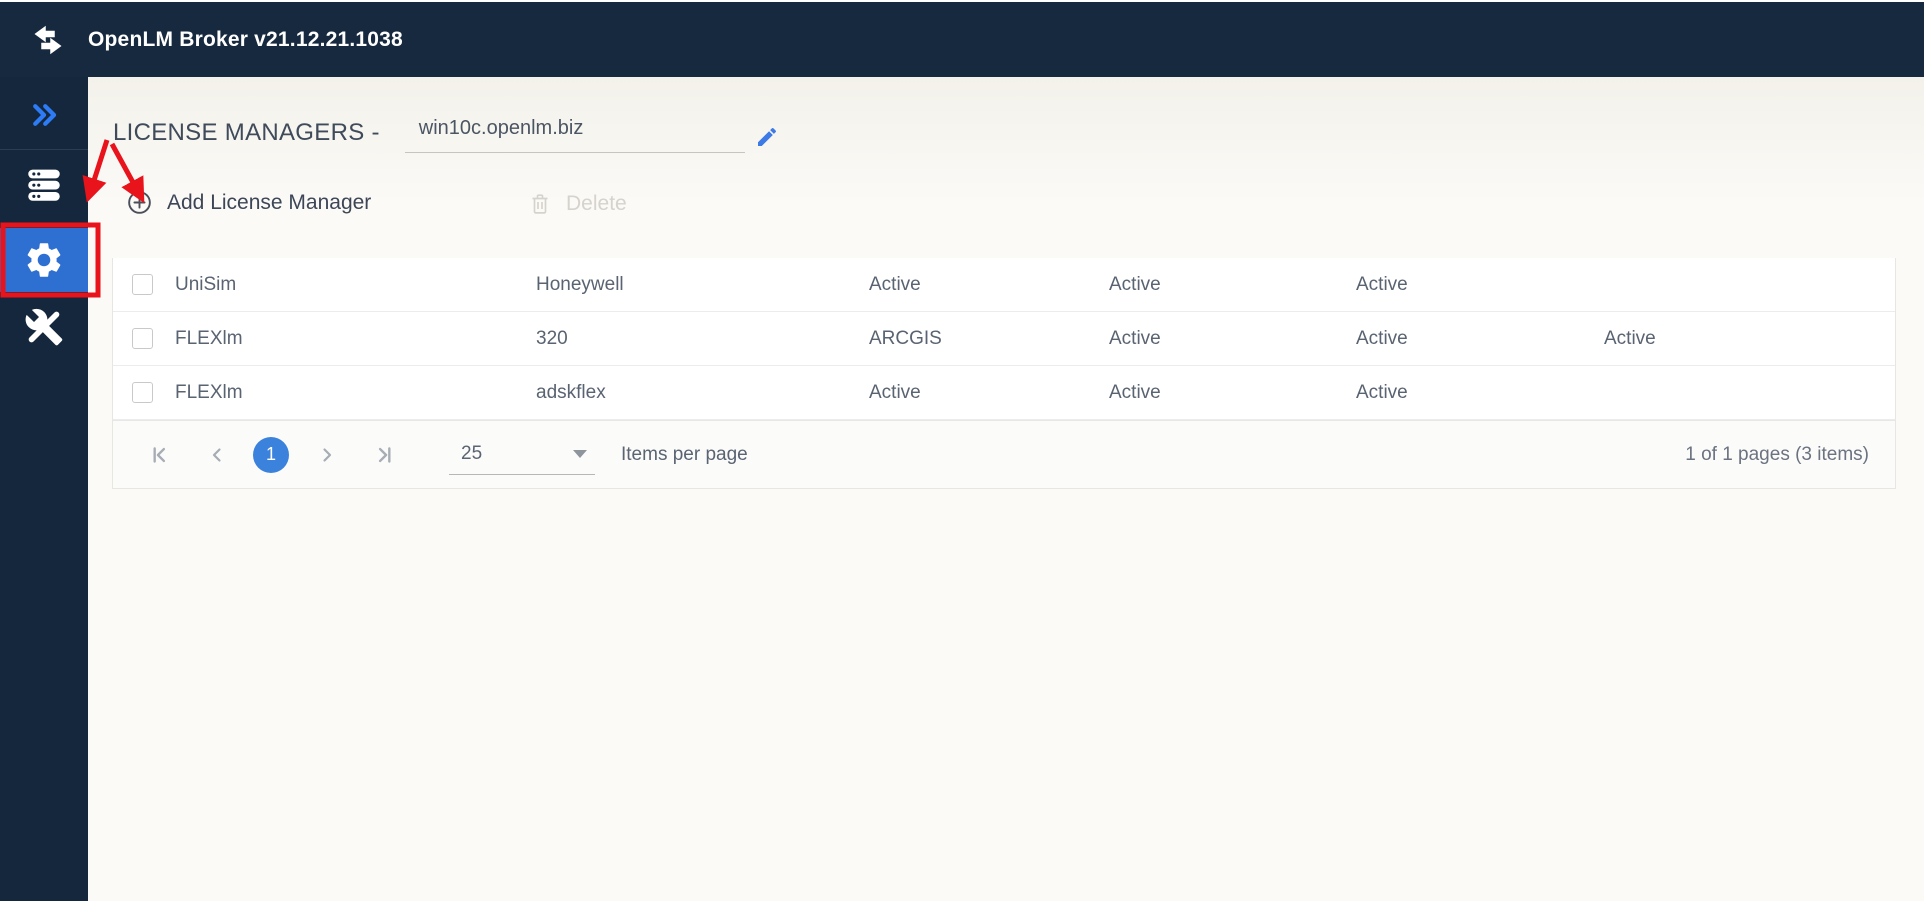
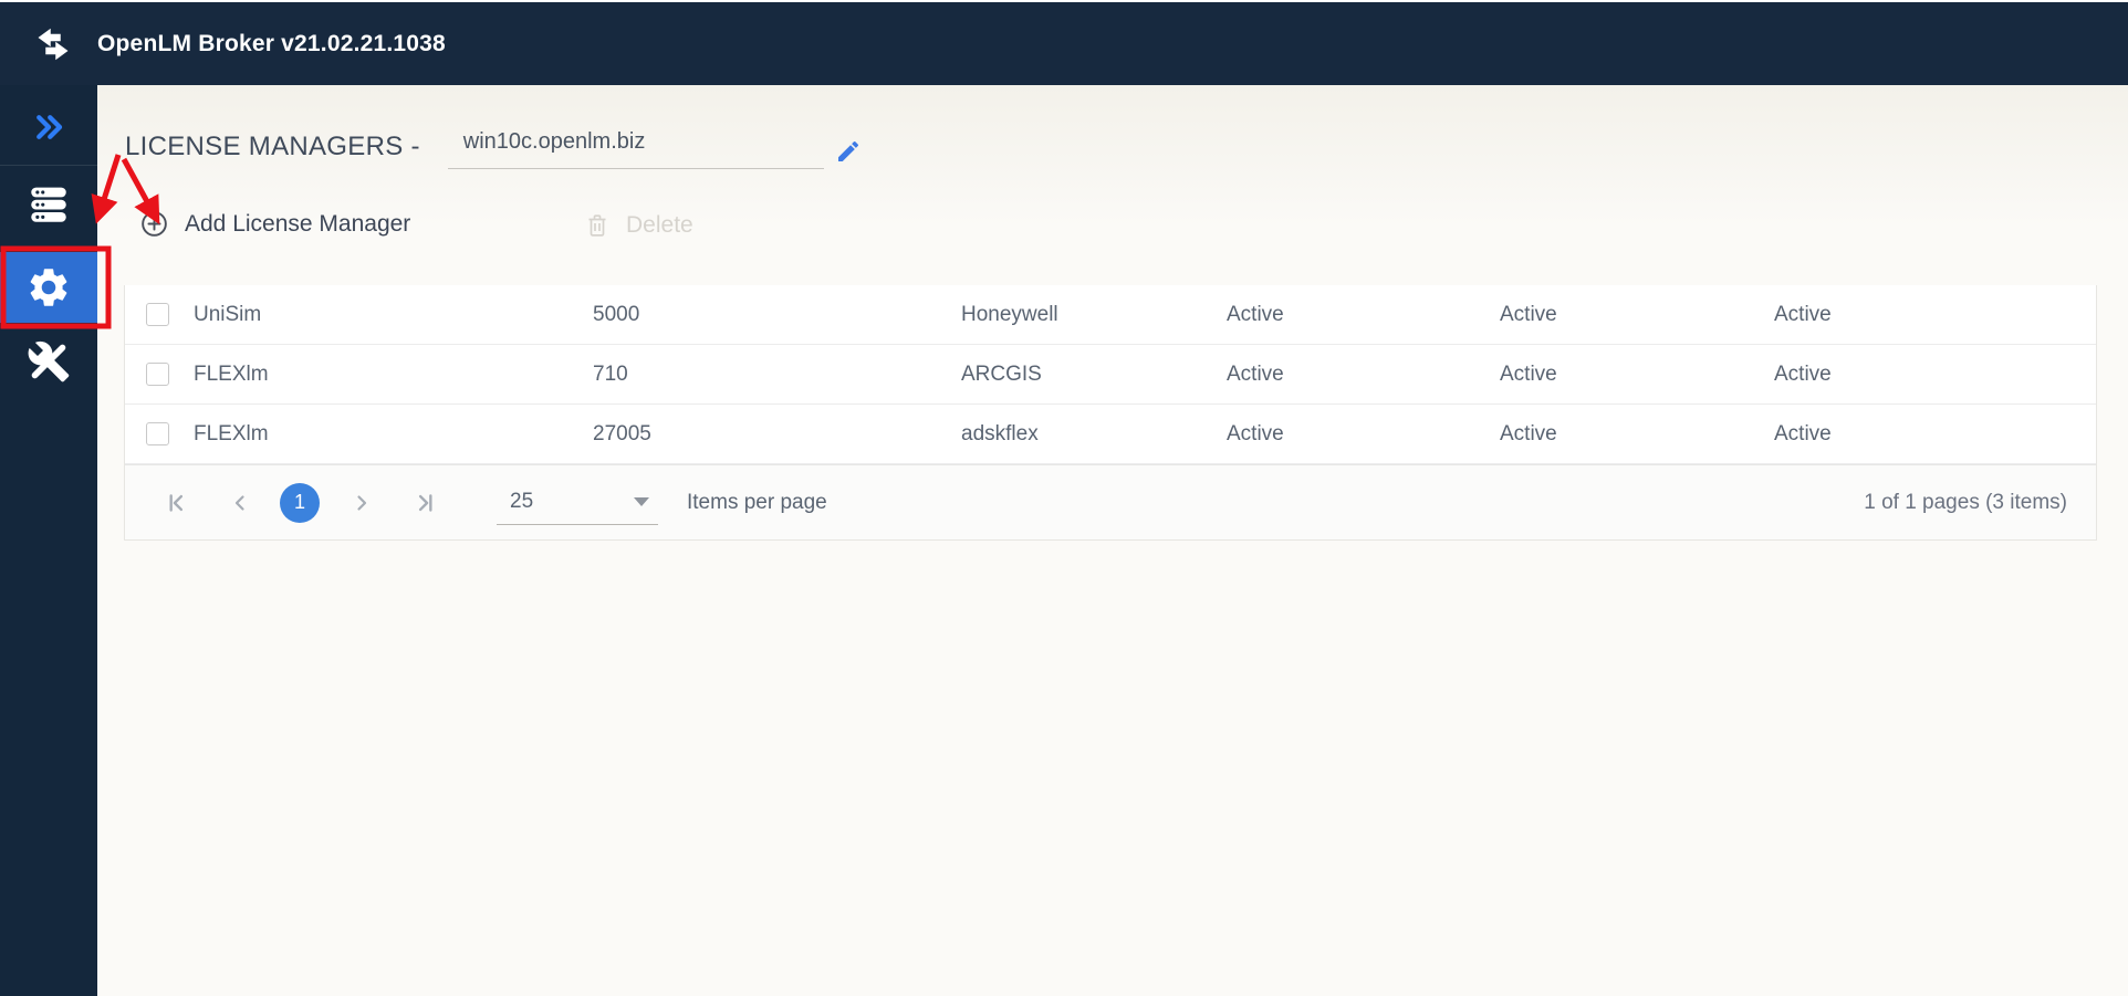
- OpenLM Broker v21.12.21.1038
+ OpenLM Broker v21.02.21.1038
  LICENSE MANAGERS -
  win10c.openlm.biz
  Add License Manager
  Delete
  UniSim
+ 5000
  Honeywell
  Active
  Active
  Active
  FLEXlm
- 320
+ 710
  ARCGIS
  Active
  Active
  Active
  FLEXlm
+ 27005
  adskflex
  Active
  Active
  Active
  1
  25
  Items per page
  1 of 1 pages (3 items)
